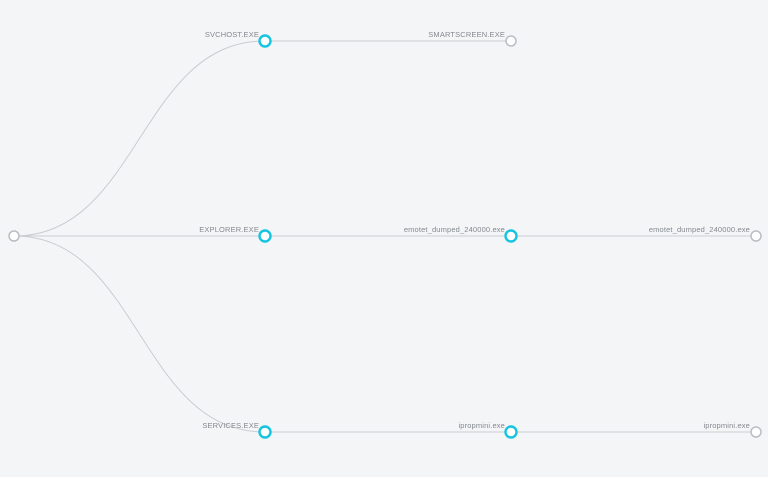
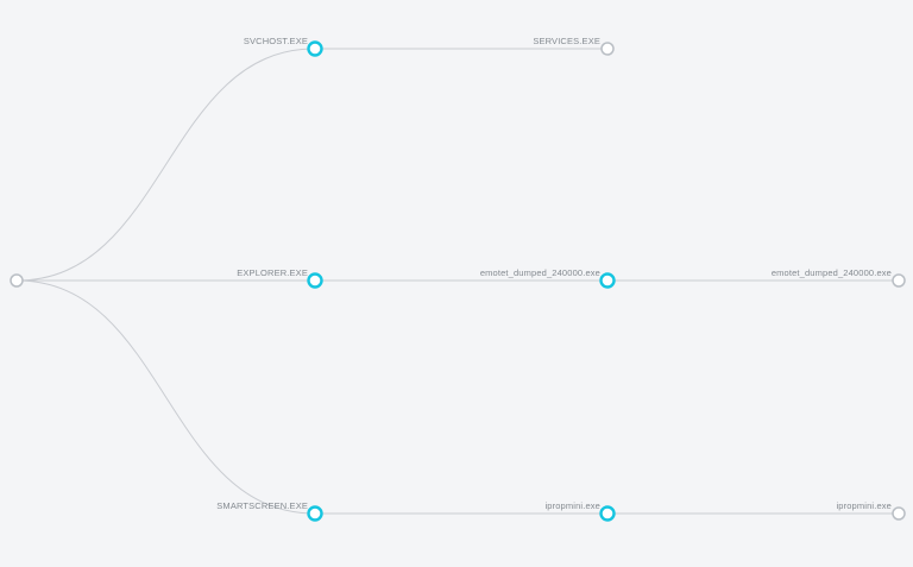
  SVCHOST.EXE
- SMARTSCREEN.EXE
+ SERVICES.EXE
  EXPLORER.EXE
  emotet_dumped_240000.exe
  emotet_dumped_240000.exe
- SERVICES.EXE
+ SMARTSCREEN.EXE
  ipropmini.exe
  ipropmini.exe
